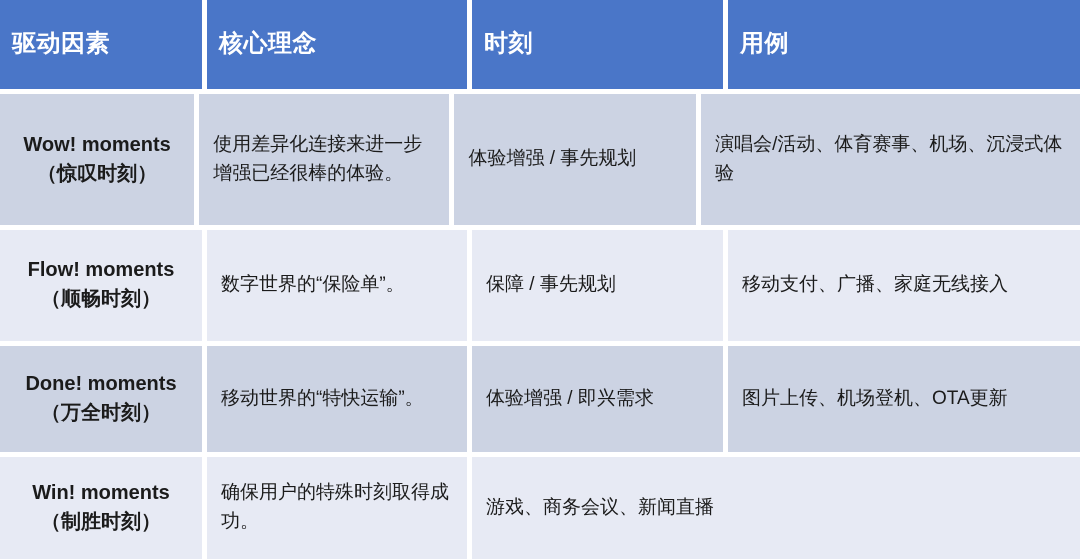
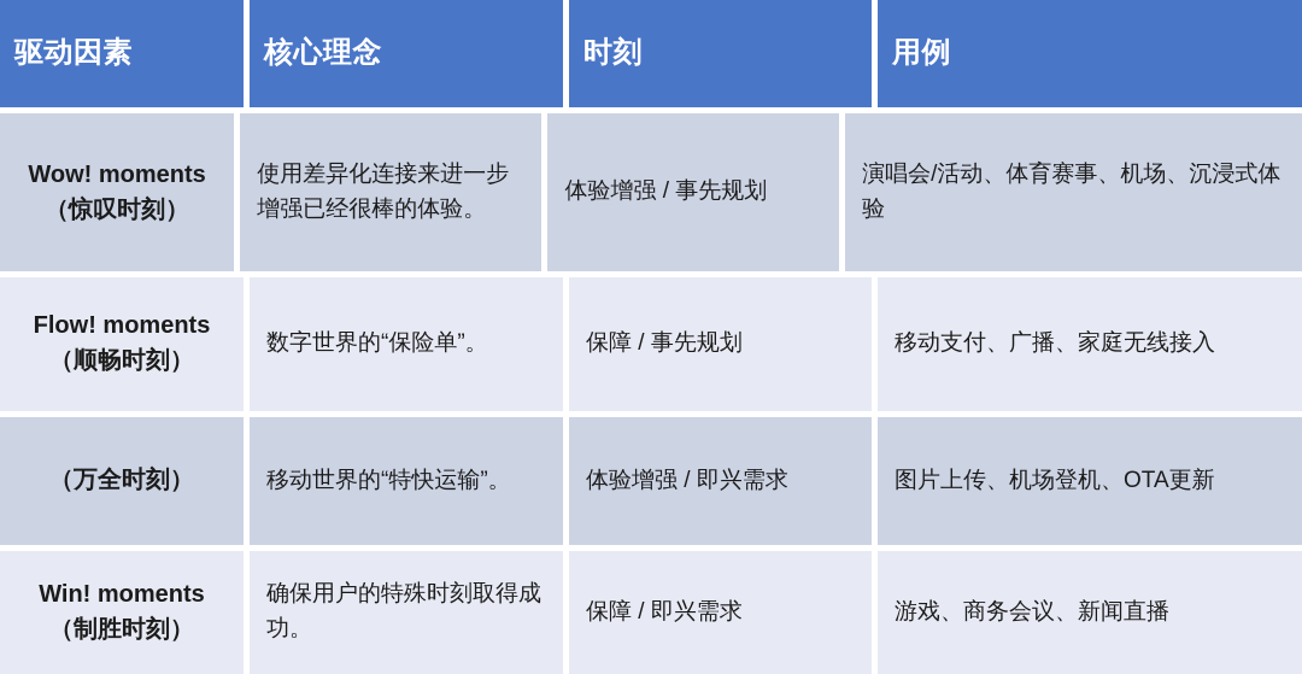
  驱动因素
  核心理念
  时刻
  用例
  Wow! moments
  （惊叹时刻）
  使用差异化连接来进一步增强已经很棒的体验。
  体验增强 / 事先规划
  演唱会/活动、体育赛事、机场、沉浸式体验
  Flow! moments
  （顺畅时刻）
  数字世界的“保险单”。
  保障 / 事先规划
  移动支付、广播、家庭无线接入
- Done! moments
  （万全时刻）
  移动世界的“特快运输”。
  体验增强 / 即兴需求
  图片上传、机场登机、OTA更新
  Win! moments
  （制胜时刻）
  确保用户的特殊时刻取得成功。
+ 保障 / 即兴需求
  游戏、商务会议、新闻直播
